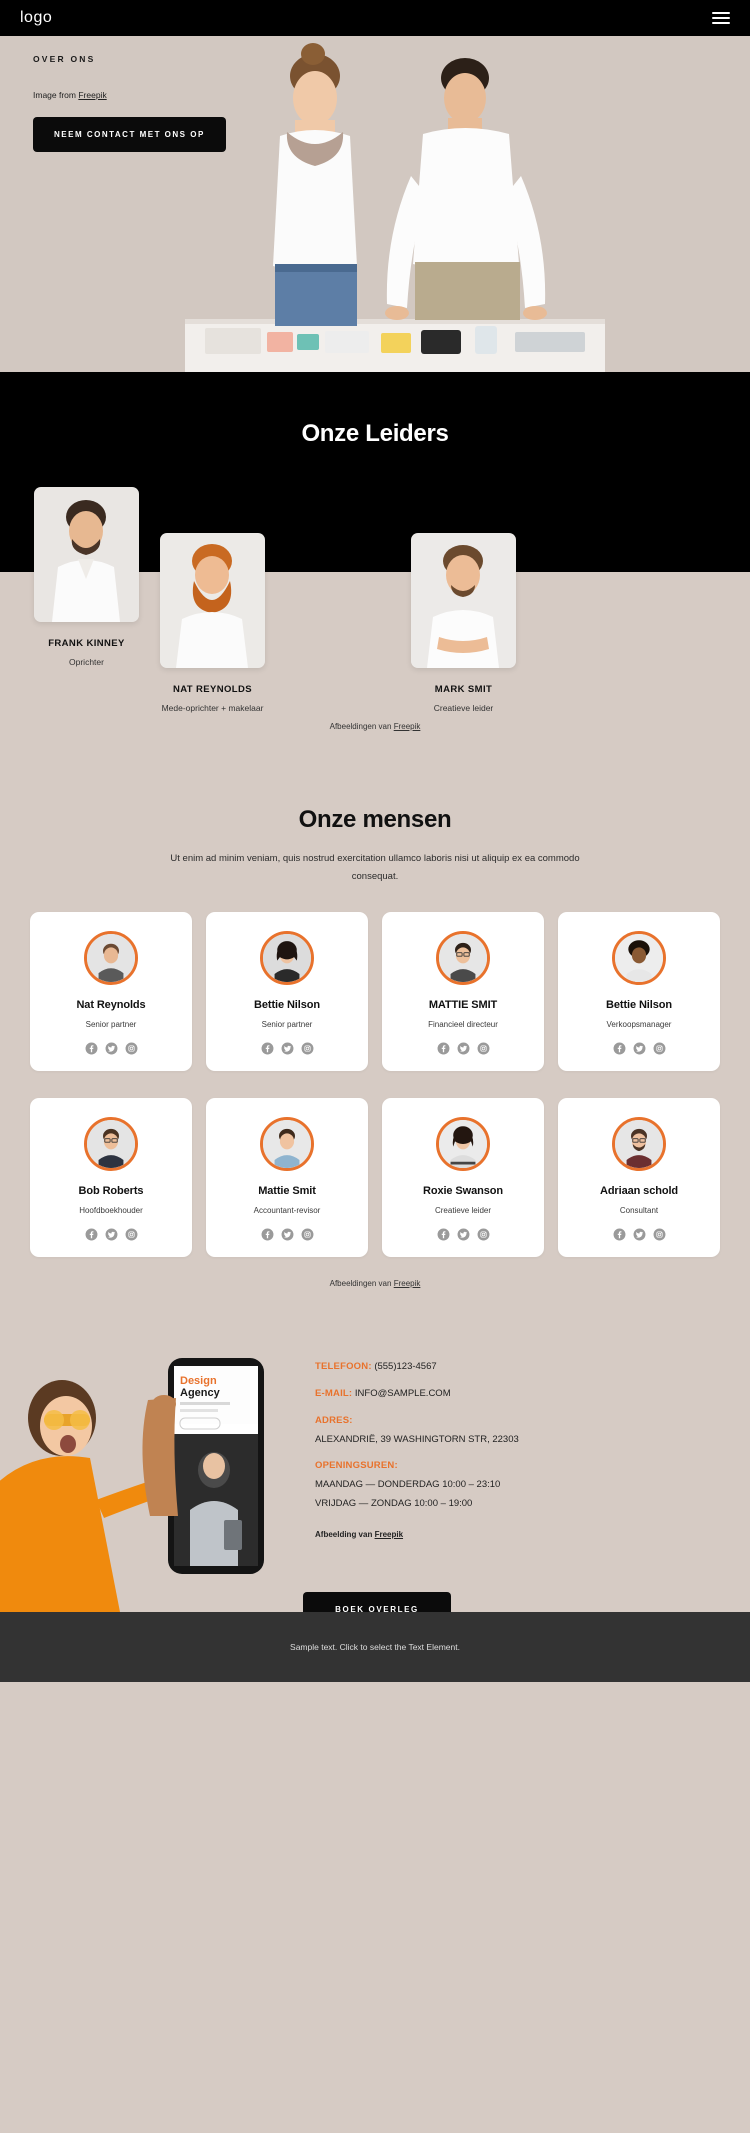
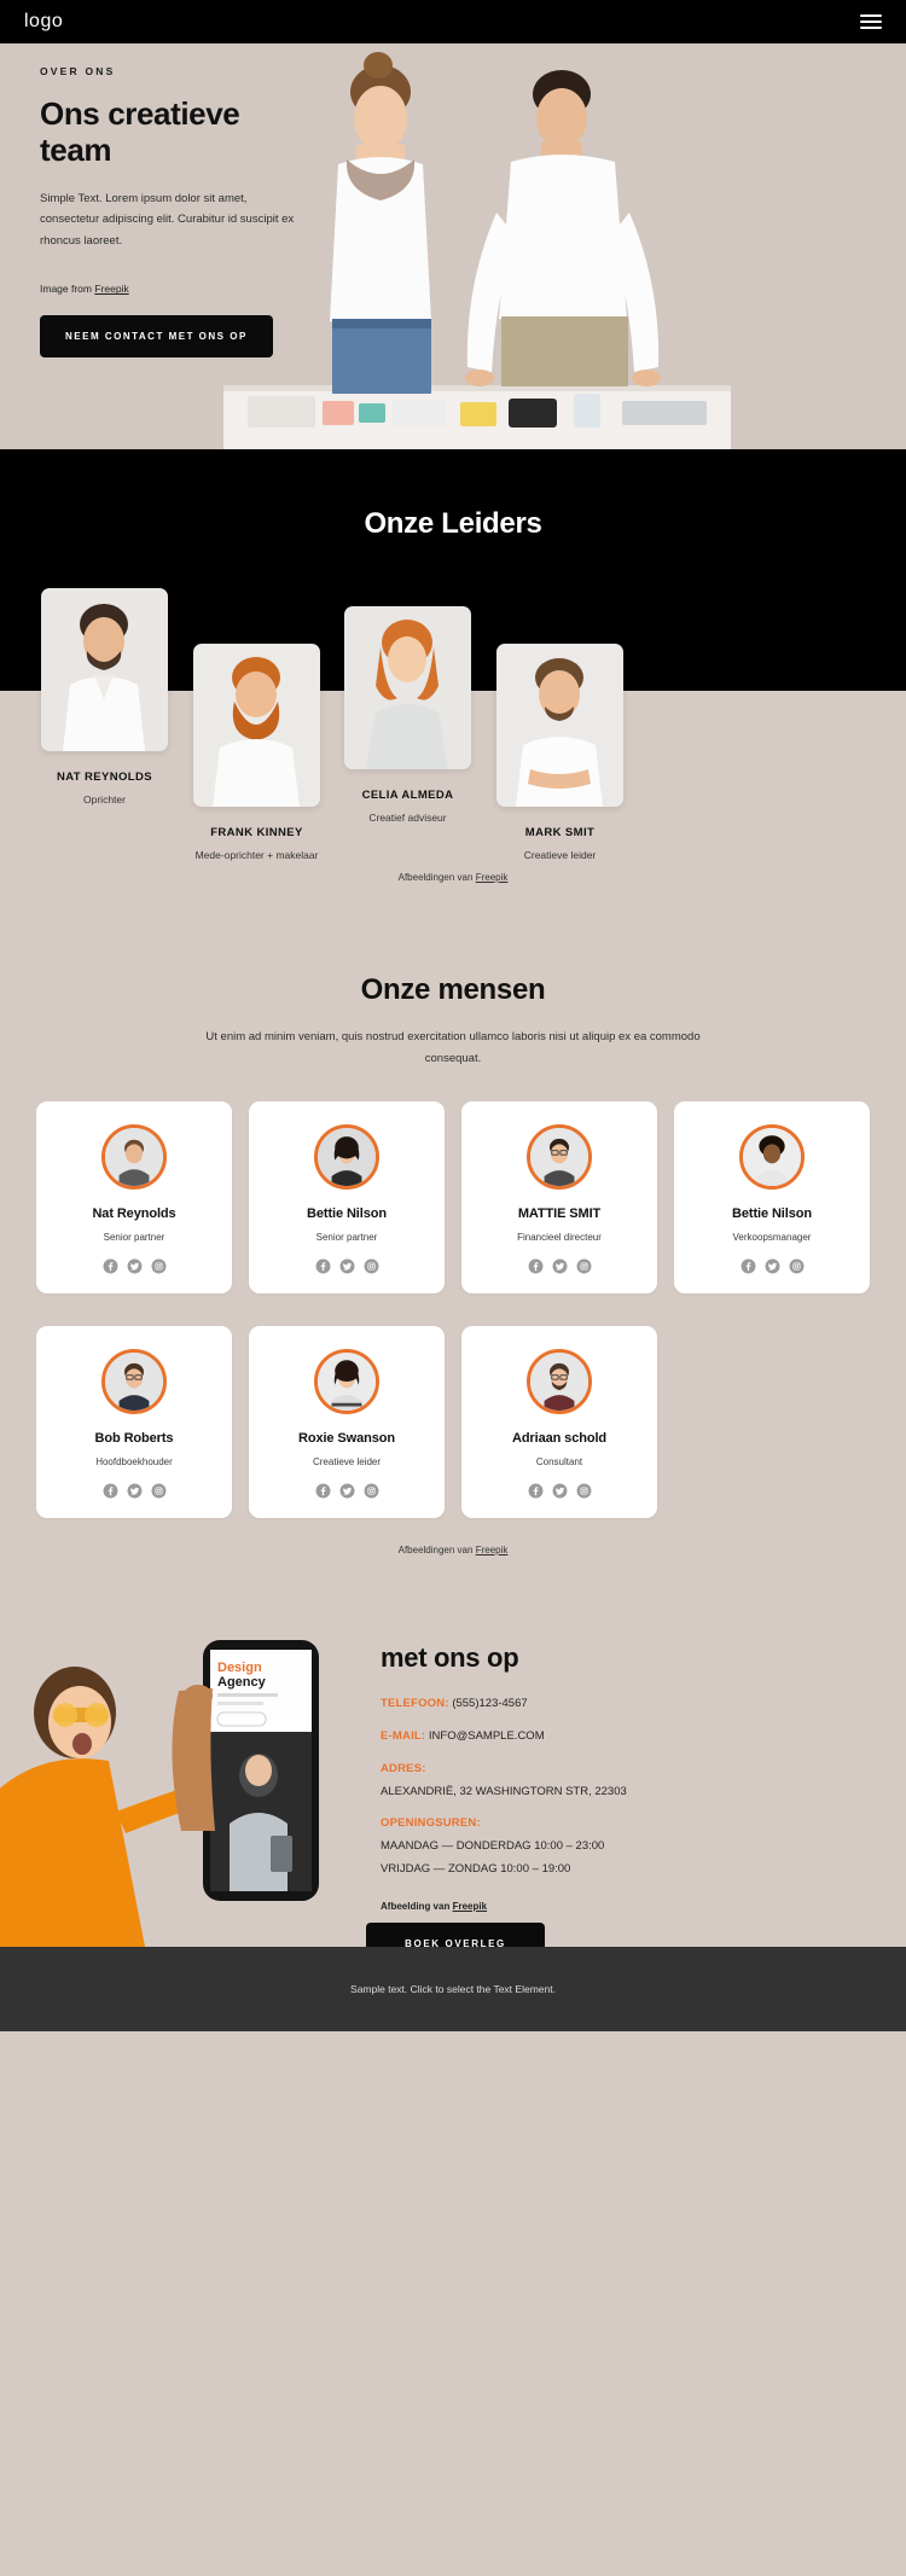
  logo
  OVER ONS
+ Ons creatieve team
+ Simple Text. Lorem ipsum dolor sit amet, consectetur adipiscing elit. Curabitur id suscipit ex rhoncus laoreet.
  Image from Freepik
  NEEM CONTACT MET ONS OP
  Onze Leiders
- FRANK KINNEY
+ NAT REYNOLDS
  Oprichter
- NAT REYNOLDS
+ FRANK KINNEY
  Mede-oprichter + makelaar
+ CELIA ALMEDA
+ Creatief adviseur
  MARK SMIT
  Creatieve leider
  Afbeeldingen van Freepik
  Onze mensen
  Ut enim ad minim veniam, quis nostrud exercitation ullamco laboris nisi ut aliquip ex ea commodo consequat.
  Nat Reynolds
  Senior partner
  Bettie Nilson
  Senior partner
  MATTIE SMIT
  Financieel directeur
  Bettie Nilson
  Verkoopsmanager
  Bob Roberts
  Hoofdboekhouder
- Mattie Smit
- Accountant-revisor
  Roxie Swanson
  Creatieve leider
  Adriaan schold
  Consultant
  Afbeeldingen van Freepik
  Design
  Agency
+ met ons op
  TELEFOON: (555)123-4567
  E-MAIL: INFO@SAMPLE.COM
  ADRES:
- ALEXANDRIË, 39 WASHINGTORN STR, 22303
+ ALEXANDRIË, 32 WASHINGTORN STR, 22303
  OPENINGSUREN:
- MAANDAG — DONDERDAG 10:00 – 23:10
+ MAANDAG — DONDERDAG 10:00 – 23:00
  VRIJDAG — ZONDAG 10:00 – 19:00
  Afbeelding van Freepik
  BOEK OVERLEG
  Sample text. Click to select the Text Element.
